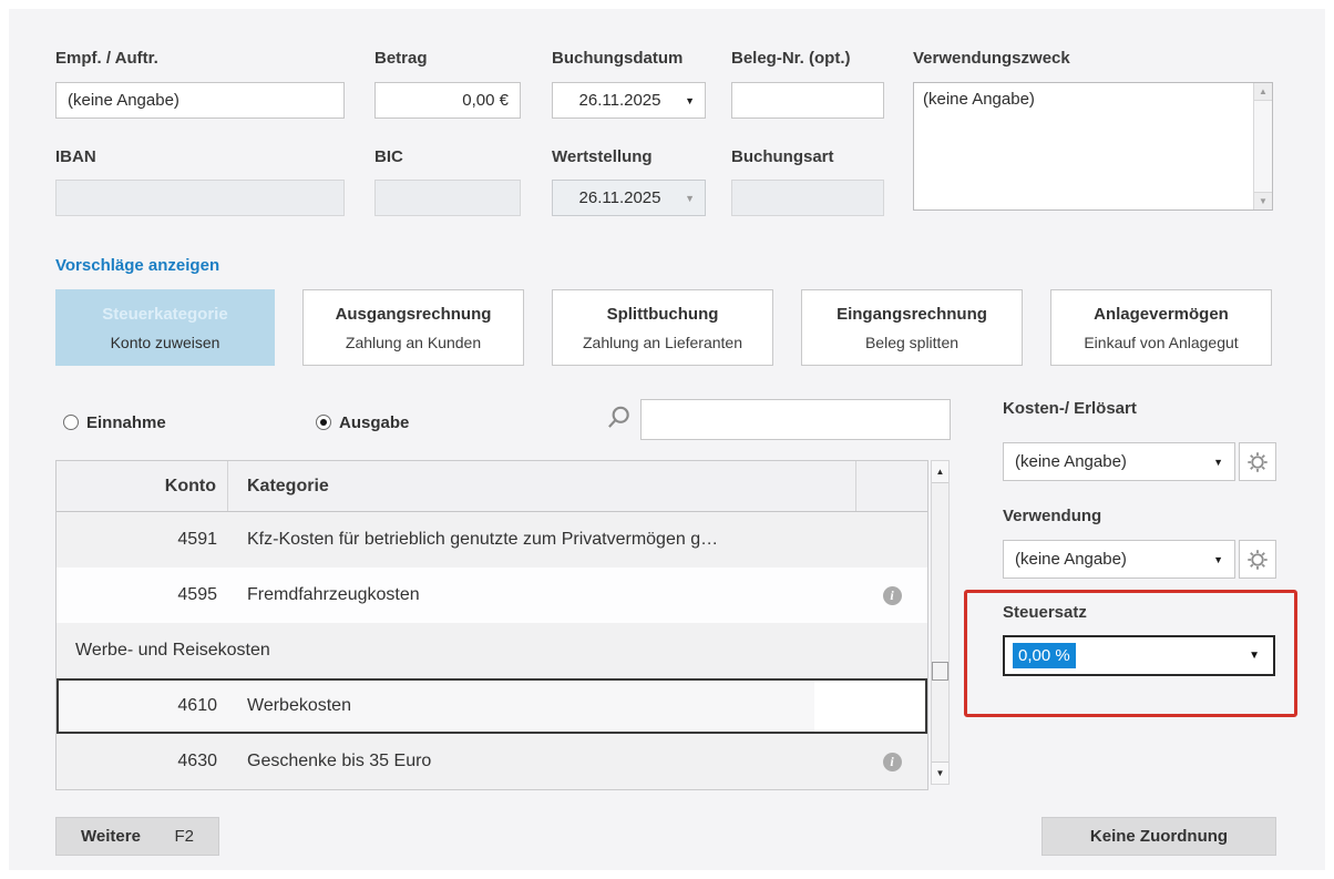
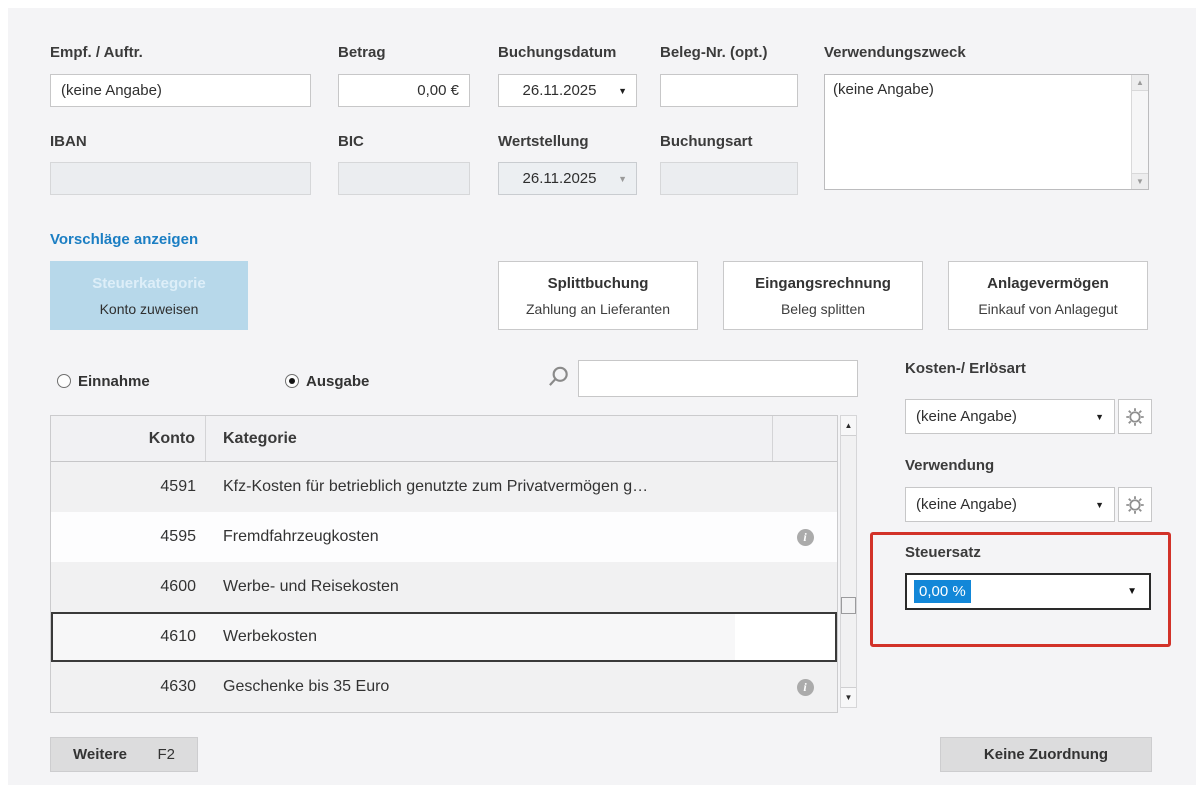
  Empf. / Auftr.
  Betrag
  Buchungsdatum
  Beleg-Nr. (opt.)
  Verwendungszweck
  (keine Angabe)
  0,00 €
  26.11.2025
  ▼
  (keine Angabe)
  ▲
  ▼
  IBAN
  BIC
  Wertstellung
  Buchungsart
  26.11.2025
  ▼
  Vorschläge anzeigen
  Steuerkategorie
  Konto zuweisen
- Ausgangsrechnung
- Zahlung an Kunden
  Splittbuchung
  Zahlung an Lieferanten
  Eingangsrechnung
  Beleg splitten
  Anlagevermögen
  Einkauf von Anlagegut
  Einnahme
  Ausgabe
  Konto
  Kategorie
  4591
  Kfz-Kosten für betrieblich genutzte zum Privatvermögen g…
  4595
  Fremdfahrzeugkosten
  i
+ 4600
  Werbe- und Reisekosten
  4610
  Werbekosten
  4630
  Geschenke bis 35 Euro
  i
  ▲
  ▼
  Kosten-/ Erlösart
  (keine Angabe)
  ▼
  Verwendung
  (keine Angabe)
  ▼
  Steuersatz
  0,00 %
  ▼
  Weitere
  F2
  Keine Zuordnung
